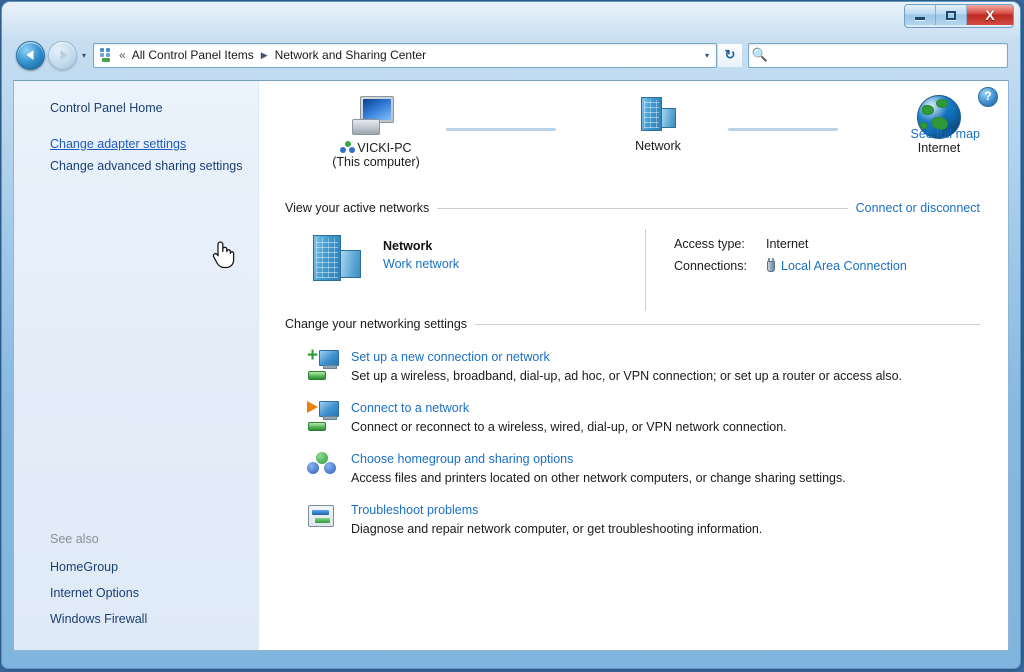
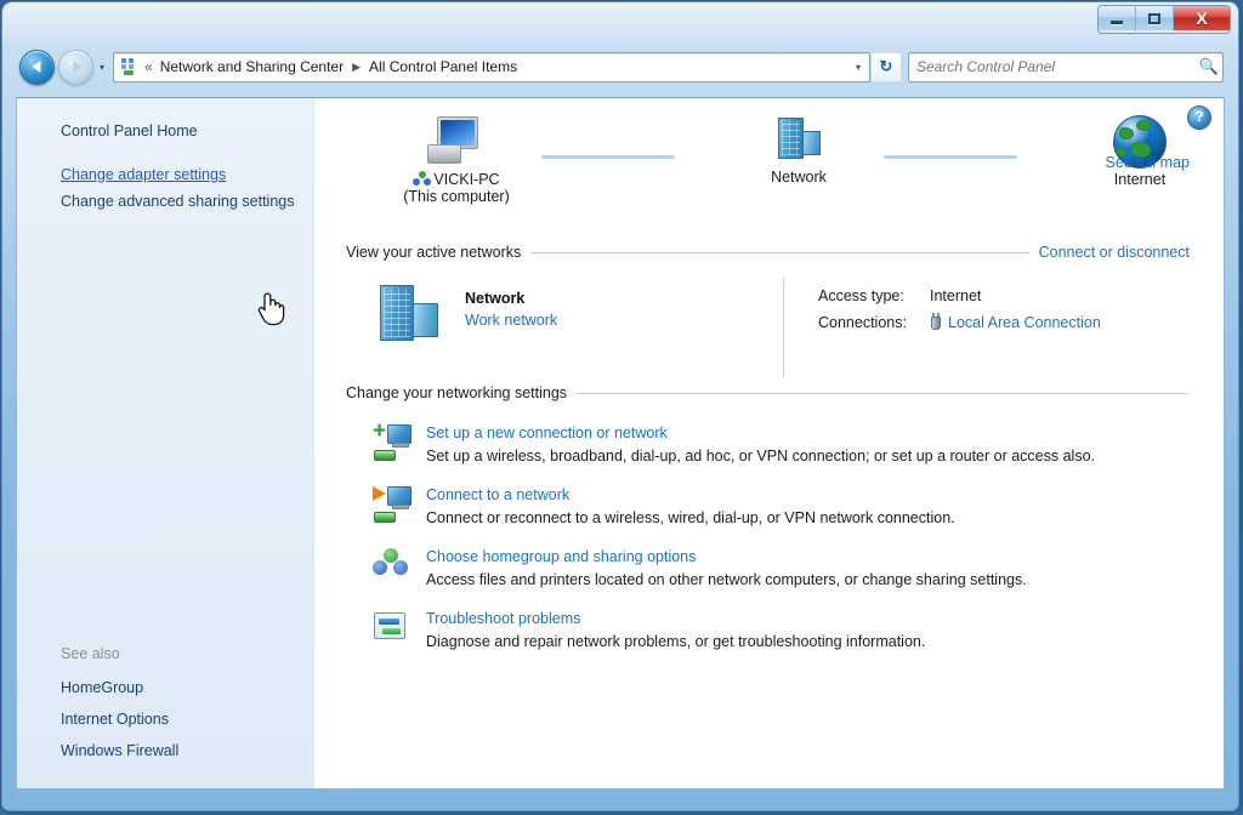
  X
  ▾
  «
- All Control Panel Items
+ Network and Sharing Center
  ▶
- Network and Sharing Center
+ All Control Panel Items
  ▾
  ↻
+ Search Control Panel
  🔍
  Control Panel Home
  Change adapter settings
  Change advanced sharing settings
  See also
  HomeGroup
  Internet Options
  Windows Firewall
  ?
  VICKI-PC
  (This computer)
  Network
  Internet
  See full map
  View your active networks
  Connect or disconnect
  Network
  Work network
  Access type:
  Internet
  Connections:
  Local Area Connection
  Change your networking settings
  +
  Set up a new connection or network
  Set up a wireless, broadband, dial-up, ad hoc, or VPN connection; or set up a router or access also.
  Connect to a network
  Connect or reconnect to a wireless, wired, dial-up, or VPN network connection.
  Choose homegroup and sharing options
  Access files and printers located on other network computers, or change sharing settings.
  Troubleshoot problems
- Diagnose and repair network computer, or get troubleshooting information.
+ Diagnose and repair network problems, or get troubleshooting information.
